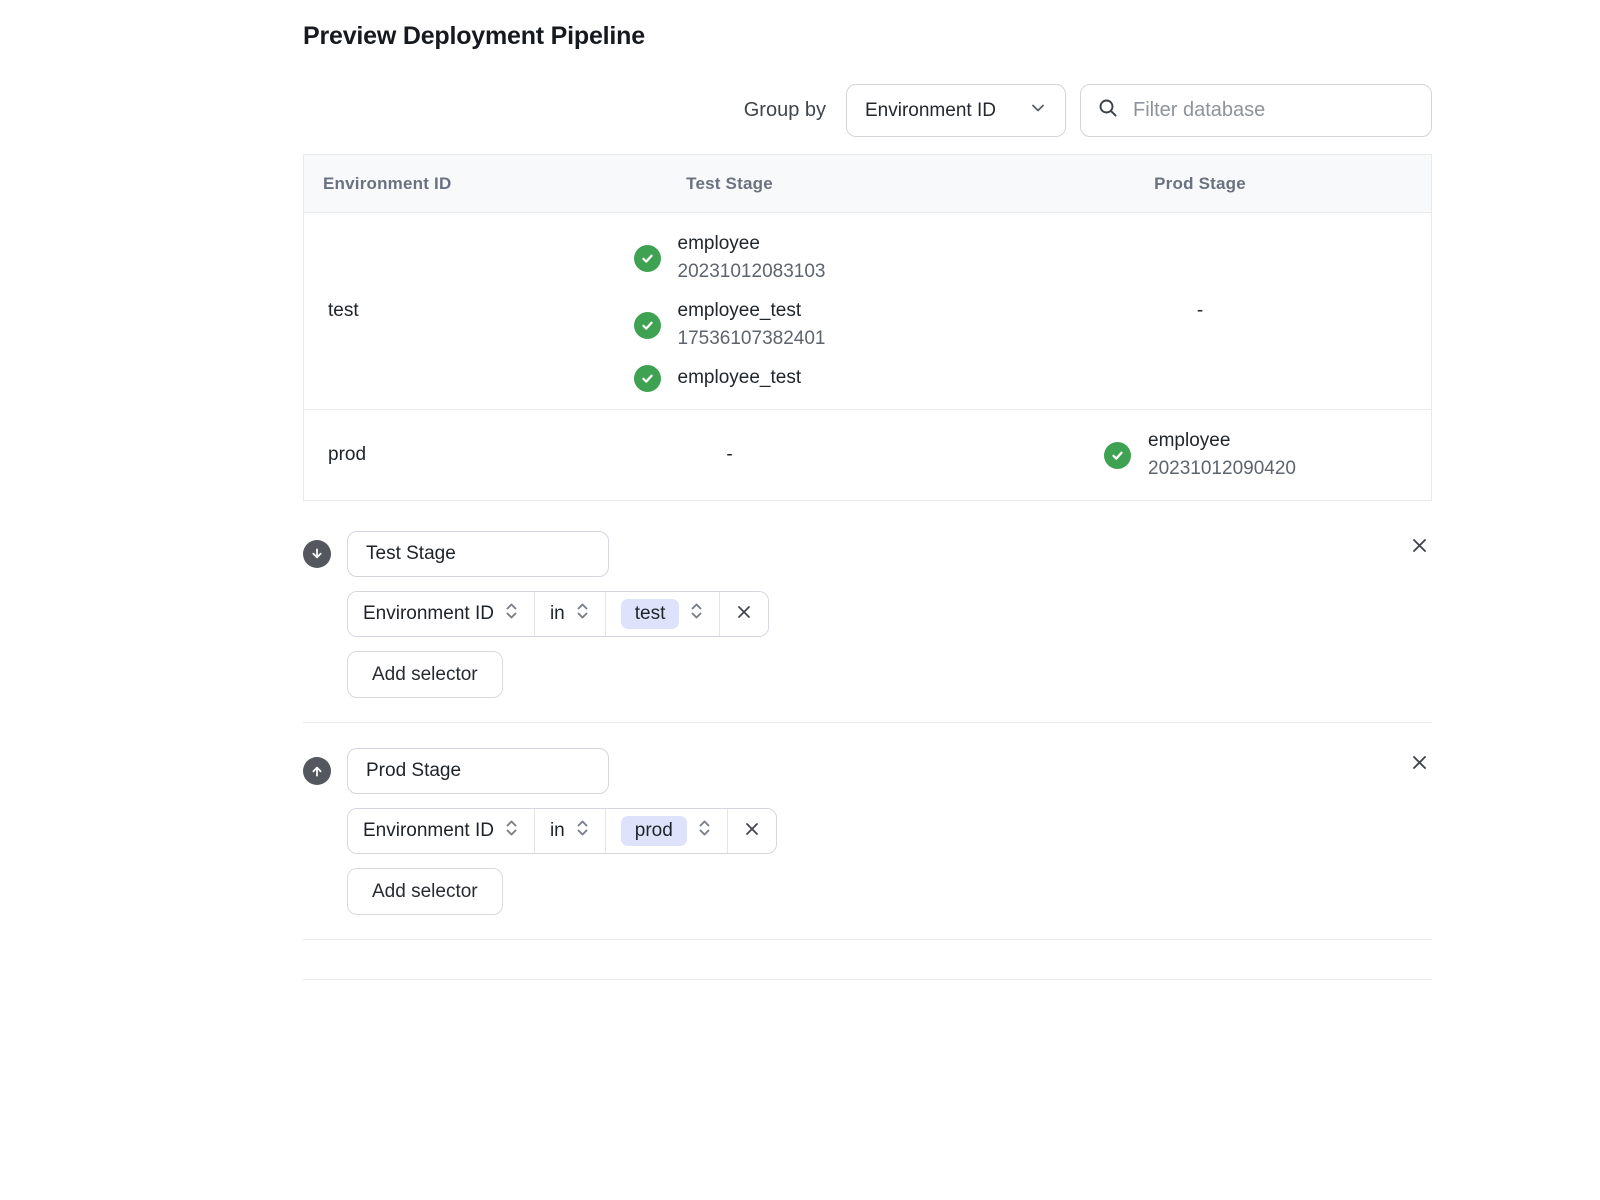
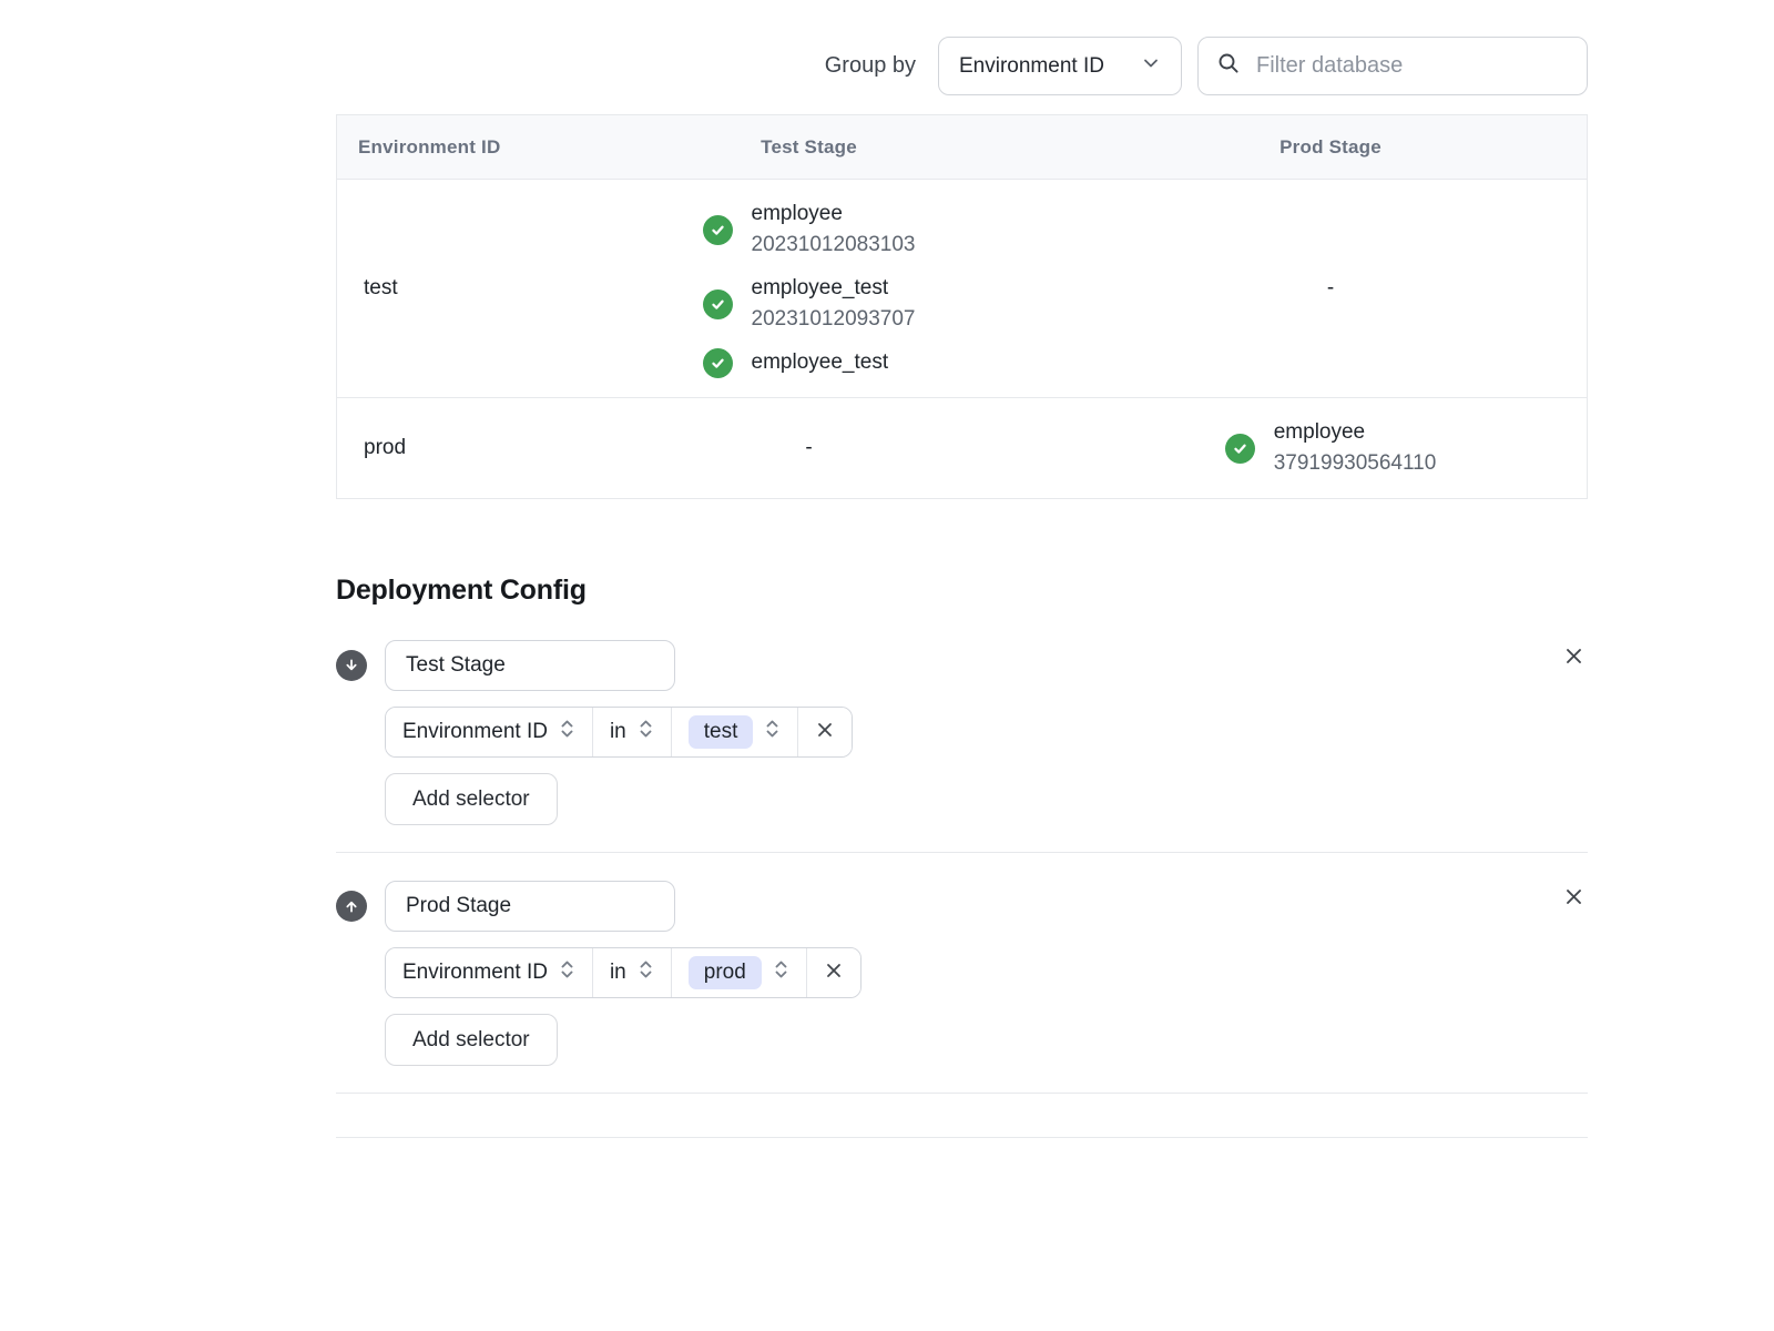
- Preview Deployment Pipeline
  Group by
  Environment ID
  Filter database
  Environment ID
  Test Stage
  Prod Stage
  test
  employee
  20231012083103
  employee_test
- 17536107382401
+ 20231012093707
  employee_test
  -
  prod
  -
  employee
- 20231012090420
+ 37919930564110
+ Deployment Config
  Test Stage
  Environment ID
  in
  test
  Add selector
  Prod Stage
  Environment ID
  in
  prod
  Add selector
